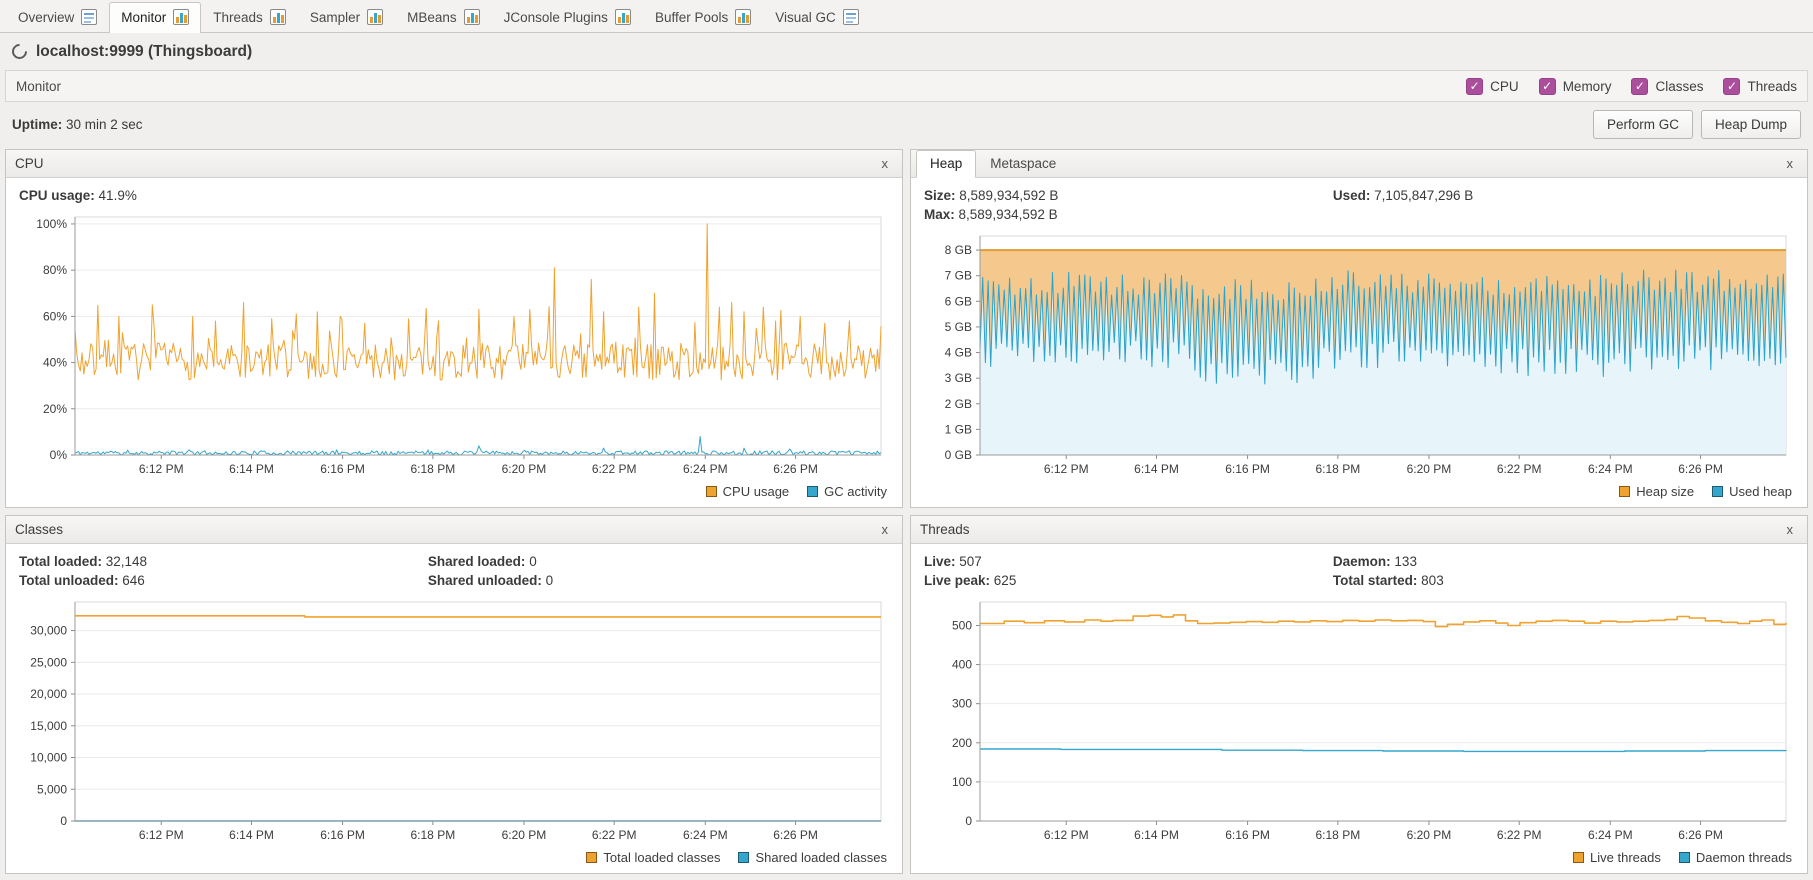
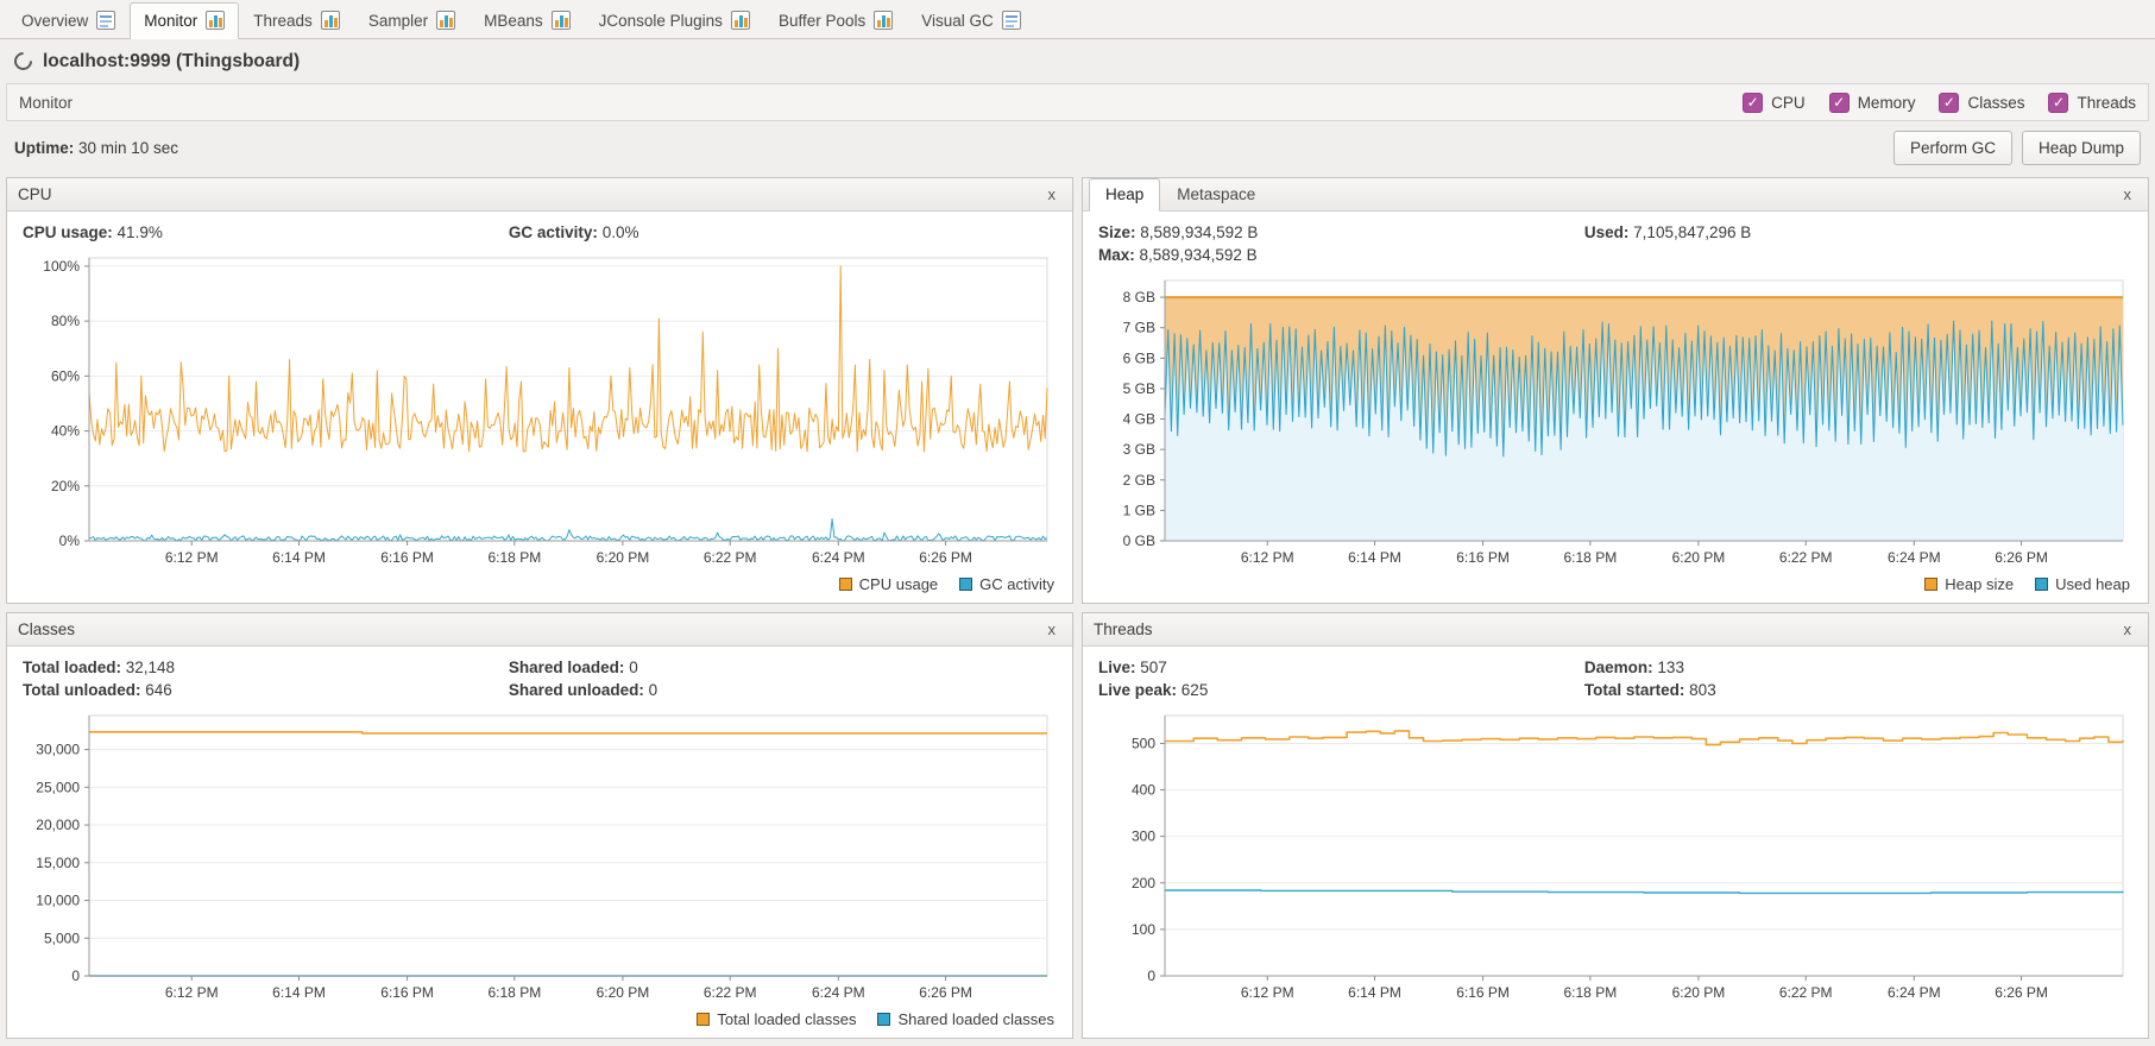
  Overview
  Monitor
  Threads
  Sampler
  MBeans
  JConsole Plugins
  Buffer Pools
  Visual GC
  localhost:9999 (Thingsboard)
  Monitor
  ✓
  CPU
  ✓
  Memory
  ✓
  Classes
  ✓
  Threads
- Uptime: 30 min 2 sec
+ Uptime: 30 min 10 sec
  Perform GC
  Heap Dump
  CPU
  x
  CPU usage: 41.9%
+ GC activity: 0.0%
  0%
  20%
  40%
  60%
  80%
  100%
  6:12 PM
  6:14 PM
  6:16 PM
  6:18 PM
  6:20 PM
  6:22 PM
  6:24 PM
  6:26 PM
  CPU usage
  GC activity
  Heap
  Metaspace
  x
  Size: 8,589,934,592 B
  Used: 7,105,847,296 B
  Max: 8,589,934,592 B
  0 GB
  1 GB
  2 GB
  3 GB
  4 GB
  5 GB
  6 GB
  7 GB
  8 GB
  6:12 PM
  6:14 PM
  6:16 PM
  6:18 PM
  6:20 PM
  6:22 PM
  6:24 PM
  6:26 PM
  Heap size
  Used heap
  Classes
  x
  Total loaded: 32,148
  Shared loaded: 0
  Total unloaded: 646
  Shared unloaded: 0
  0
  5,000
  10,000
  15,000
  20,000
  25,000
  30,000
  6:12 PM
  6:14 PM
  6:16 PM
  6:18 PM
  6:20 PM
  6:22 PM
  6:24 PM
  6:26 PM
  Total loaded classes
  Shared loaded classes
  Threads
  x
  Live: 507
  Daemon: 133
  Live peak: 625
  Total started: 803
  0
  100
  200
  300
  400
  500
  6:12 PM
  6:14 PM
  6:16 PM
  6:18 PM
  6:20 PM
  6:22 PM
  6:24 PM
  6:26 PM
- Live threads
- Daemon threads
